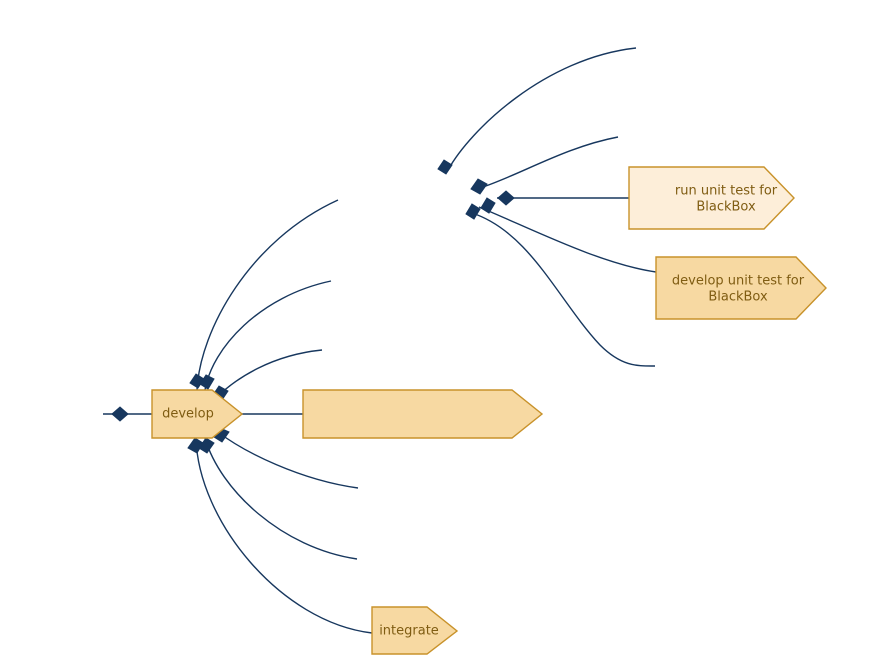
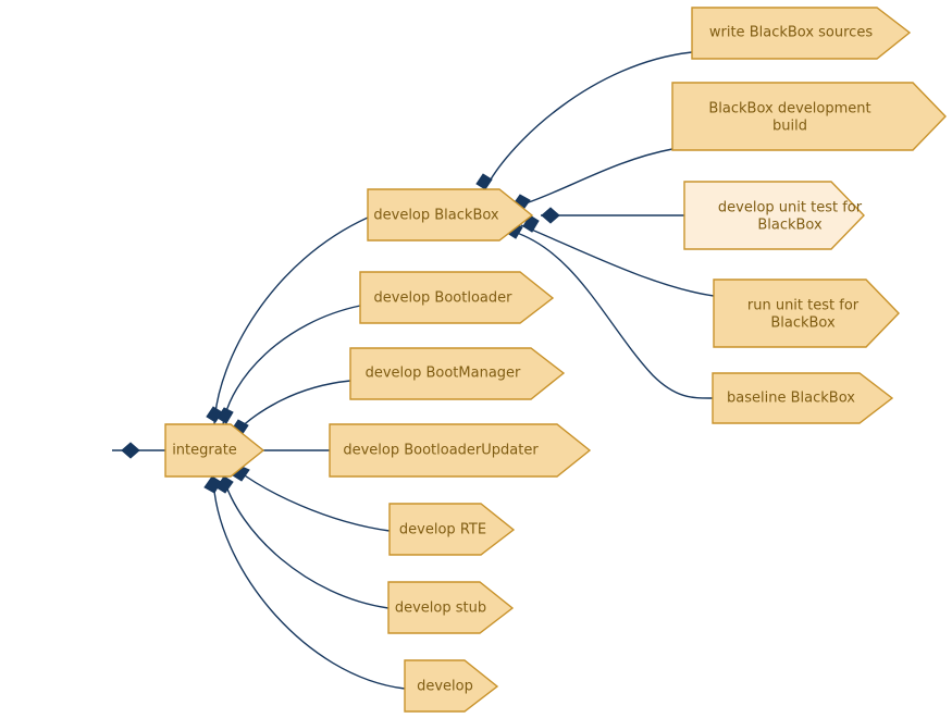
- develop
+ integrate
+ develop BlackBox
+ develop Bootloader
+ develop BootManager
+ develop BootloaderUpdater
+ develop RTE
+ develop stub
- integrate
+ develop
+ write BlackBox sources
+ BlackBox development
+ build
- run unit test for
+ develop unit test for
  BlackBox
- develop unit test for
+ run unit test for
  BlackBox
+ baseline BlackBox
